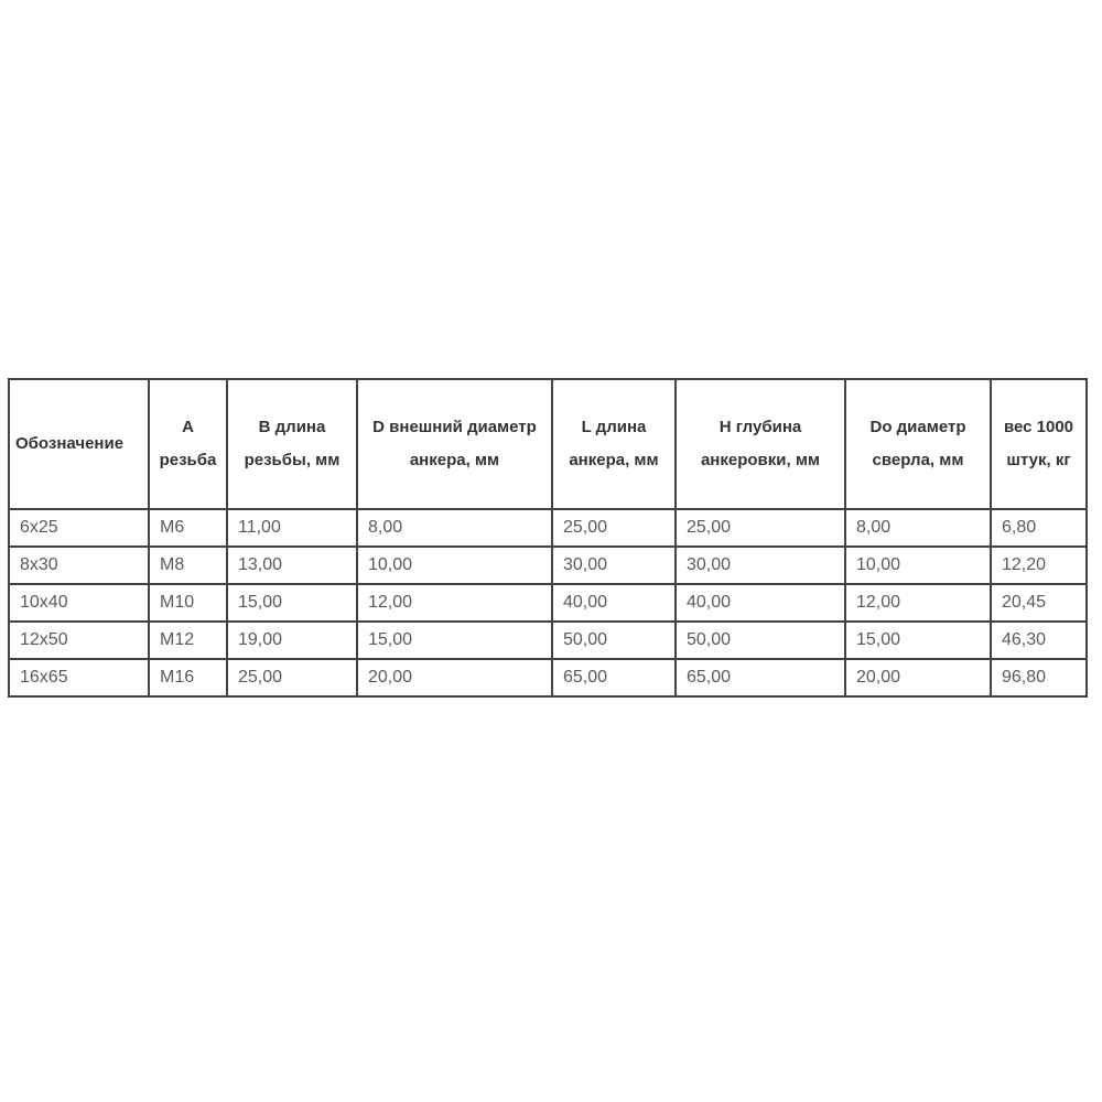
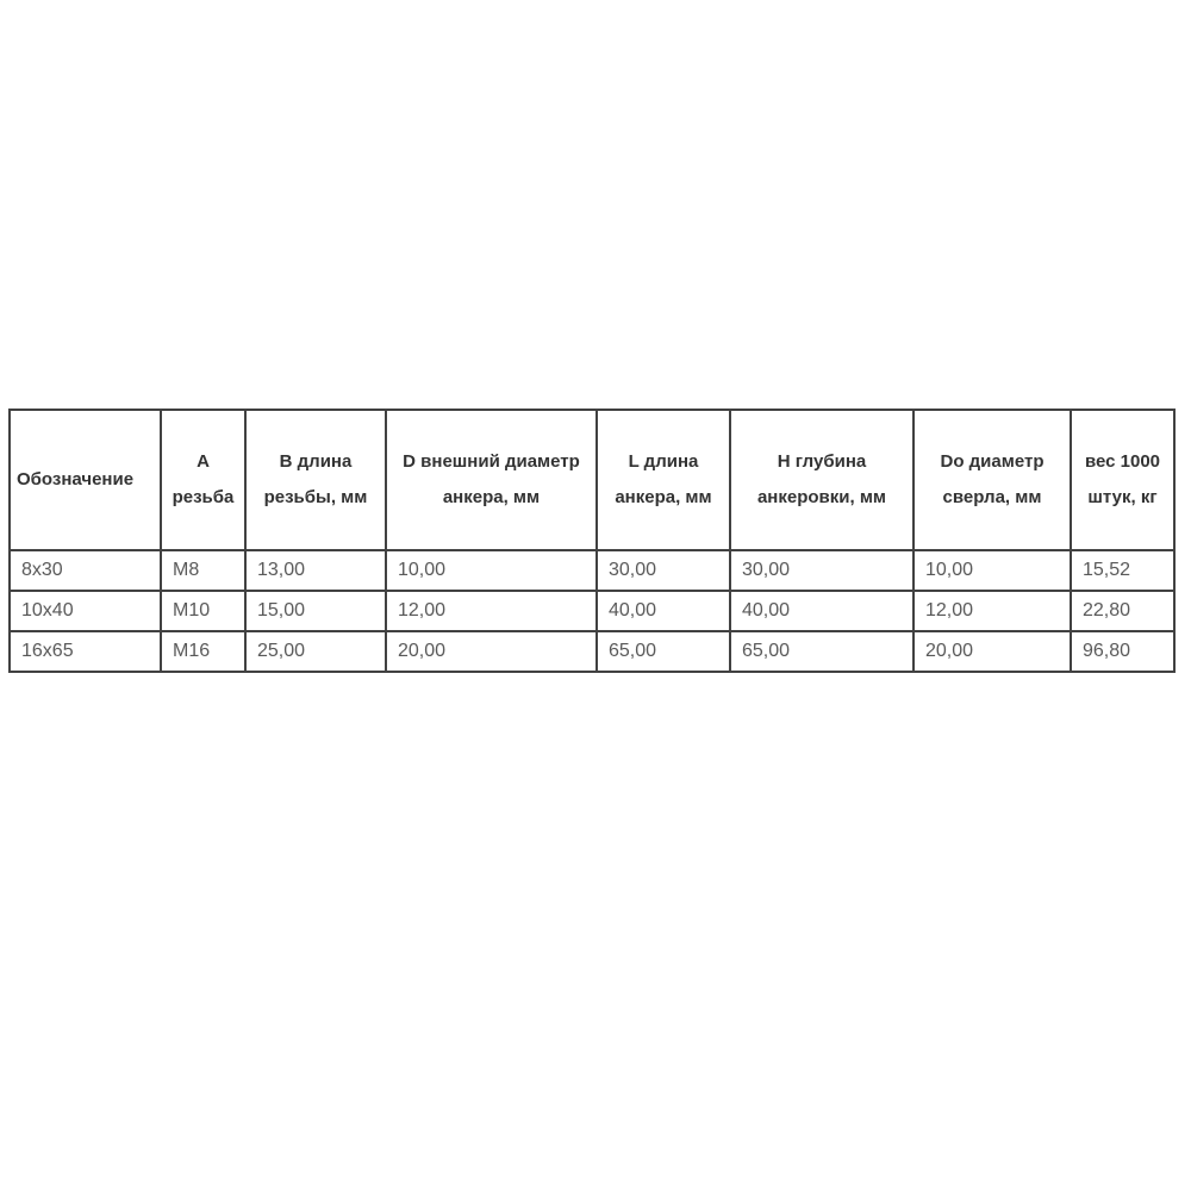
  Обозначение	А резьба	В длина резьбы, мм	D внешний диаметр анкера, мм	L длина анкера, мм	Н глубина анкеровки, мм	Do диаметр сверла, мм	вес 1000 штук, кг
- 6x25	M6	11,00	8,00	25,00	25,00	8,00	6,80
- 8x30	M8	13,00	10,00	30,00	30,00	10,00	12,20
+ 8x30	M8	13,00	10,00	30,00	30,00	10,00	15,52
- 10x40	M10	15,00	12,00	40,00	40,00	12,00	20,45
+ 10x40	M10	15,00	12,00	40,00	40,00	12,00	22,80
- 12x50	M12	19,00	15,00	50,00	50,00	15,00	46,30
  16x65	M16	25,00	20,00	65,00	65,00	20,00	96,80
